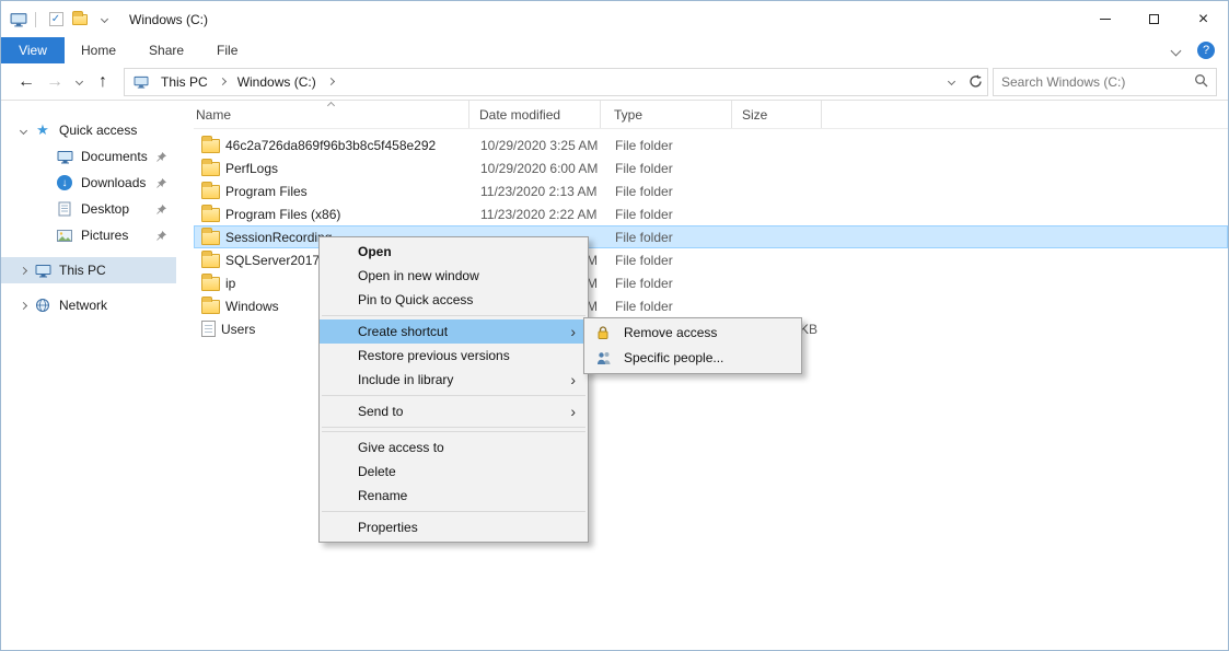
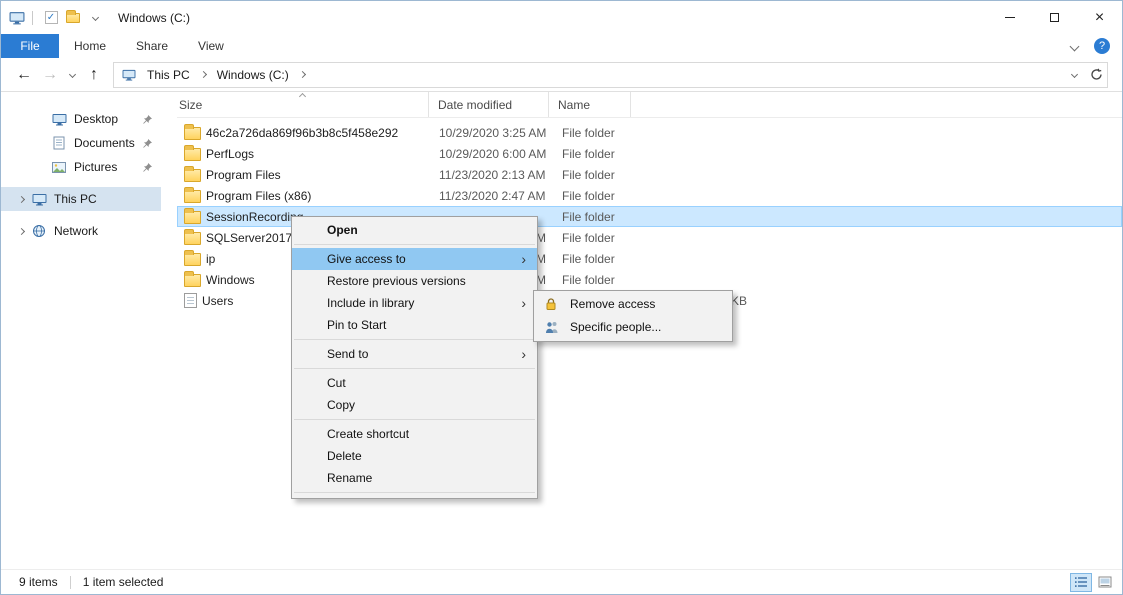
  ✓
  Windows (C:)
  ×
- View
+ File
  Home
  Share
- File
+ View
  ?
  ←
  →
  ↑
  This PC
  Windows (C:)
- Search Windows (C:)
- ★
- Quick access
- Documents
+ Desktop
- ↓
- Downloads
- Desktop
+ Documents
  Pictures
  This PC
  Network
- Name
+ Size
  Date modified
- Type
- Size
+ Name
  46c2a726da869f96b3b8c5f458e292
  10/29/2020 3:25 AM
  File folder
  PerfLogs
  10/29/2020 6:00 AM
  File folder
  Program Files
  11/23/2020 2:13 AM
  File folder
  Program Files (x86)
- 11/23/2020 2:22 AM
+ 11/23/2020 2:47 AM
  File folder
  SessionRecordi
  File folder
  SQLServer2017
  M
  File folder
  ip
  M
  File folder
  Windows
  M
  File folder
  Users
  KB
+ 9 items
+ 1 item selected
  Open
- Open in new window
- Pin to Quick access
- Create shortcut
+ Give access to
  ›
  Restore previous versions
  Include in library
  ›
+ Pin to Start
  Send to
  ›
+ Cut
+ Copy
- Give access to
+ Create shortcut
  Delete
  Rename
- Properties
  Remove access
  Specific people...
